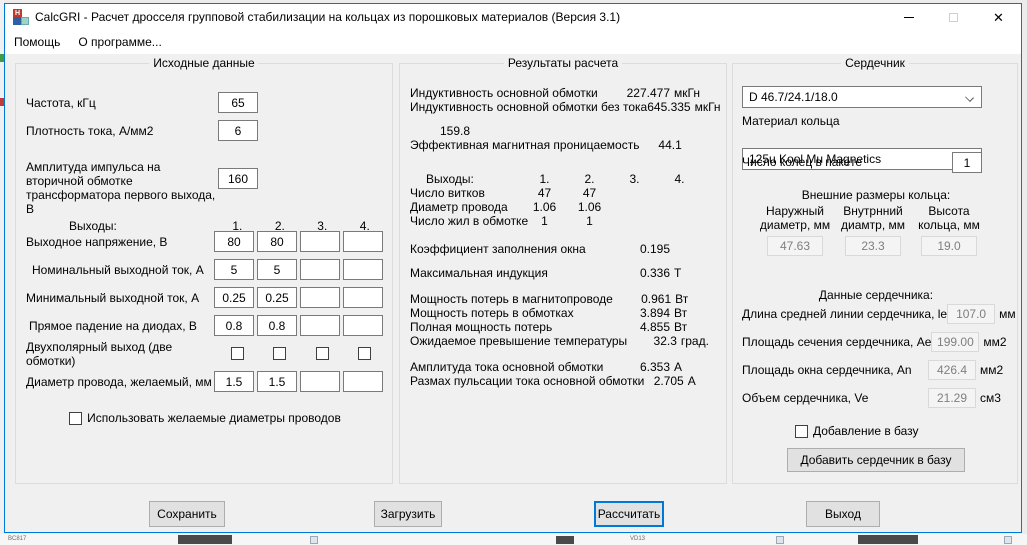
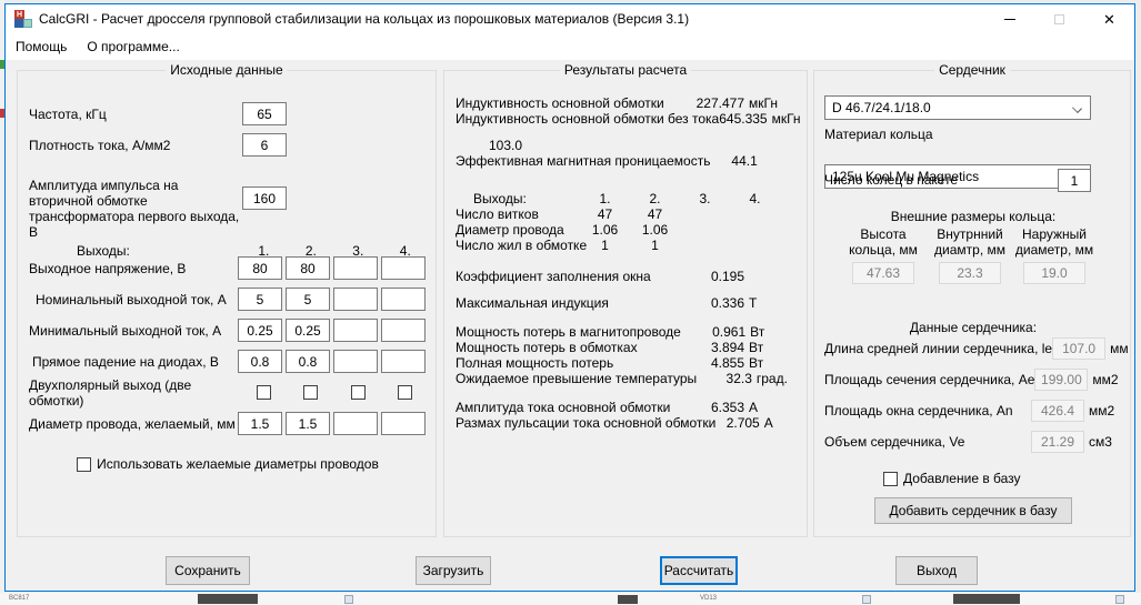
  CalcGRI - Расчет дросселя групповой стабилизации на кольцах из порошковых материалов (Версия 3.1)
  ✕
  Помощь
  О программе...
  Исходные данные
  Частота, кГц
  65
  Плотность тока, А/мм2
  6
  Амплитуда импульса на вторичной обмотке трансформатора первого выхода, В
  160
  Выходы:
  1.
  2.
  3.
  4.
  Выходное напряжение, В
  80
  80
  Номинальный выходной ток, А
  5
  5
  Минимальный выходной ток, А
  0.25
  0.25
  Прямое падение на диодах, В
  0.8
  0.8
  Двухполярный выход (две обмотки)
  Диаметр провода, желаемый, мм
  1.5
  1.5
  Использовать желаемые диаметры проводов
  Результаты расчета
  Индуктивность основной обмотки
  227.477
  мкГн
  Индуктивность основной обмотки без тока
  645.335
  мкГн
- 159.8
+ 103.0
  Эффективная магнитная проницаемость
  44.1
  Выходы:
  1.
  2.
  3.
  4.
  Число витков
  47
  47
  Диаметр провода
  1.06
  1.06
  Число жил в обмотк
  1
  1
  Коэффициент заполнения окна
  0.195
  Максимальная индукция
  0.336
  Т
  Мощность потерь в магнитопроводе
  0.961
  Вт
  Мощность потерь в обмотках
  3.894
  Вт
  Полная мощность потерь
  4.855
  Вт
  Ожидаемое превышение температуры
  32.3
  град.
  Амплитуда тока основной обмотки
  6.353
  А
  Размах пульсации тока основной обмотки
  2.705
  А
  Сердечник
  D 46.7/24.1/18.0
  Материал кольца
  125u Kool Mu Magnetics
  Число колец в пакете
  1
  Внешние размеры кольца:
- Наружный диаметр, мм
+ Высота кольца, мм
  Внутрнний диамтр, мм
- Высота кольца, мм
+ Наружный диаметр, мм
  47.63
  23.3
  19.0
  Данные сердечника:
  Длина средней линии сердечника, le
  107.0
  мм
  Площадь сечения сердечника, Ae
  199.00
  мм2
  Площадь окна сердечника, An
  426.4
  мм2
  Объем сердечника, Ve
  21.29
  см3
  Добавление в базу
  Добавить сердечник в базу
  Сохранить
  Загрузить
  Рассчитать
  Выход
